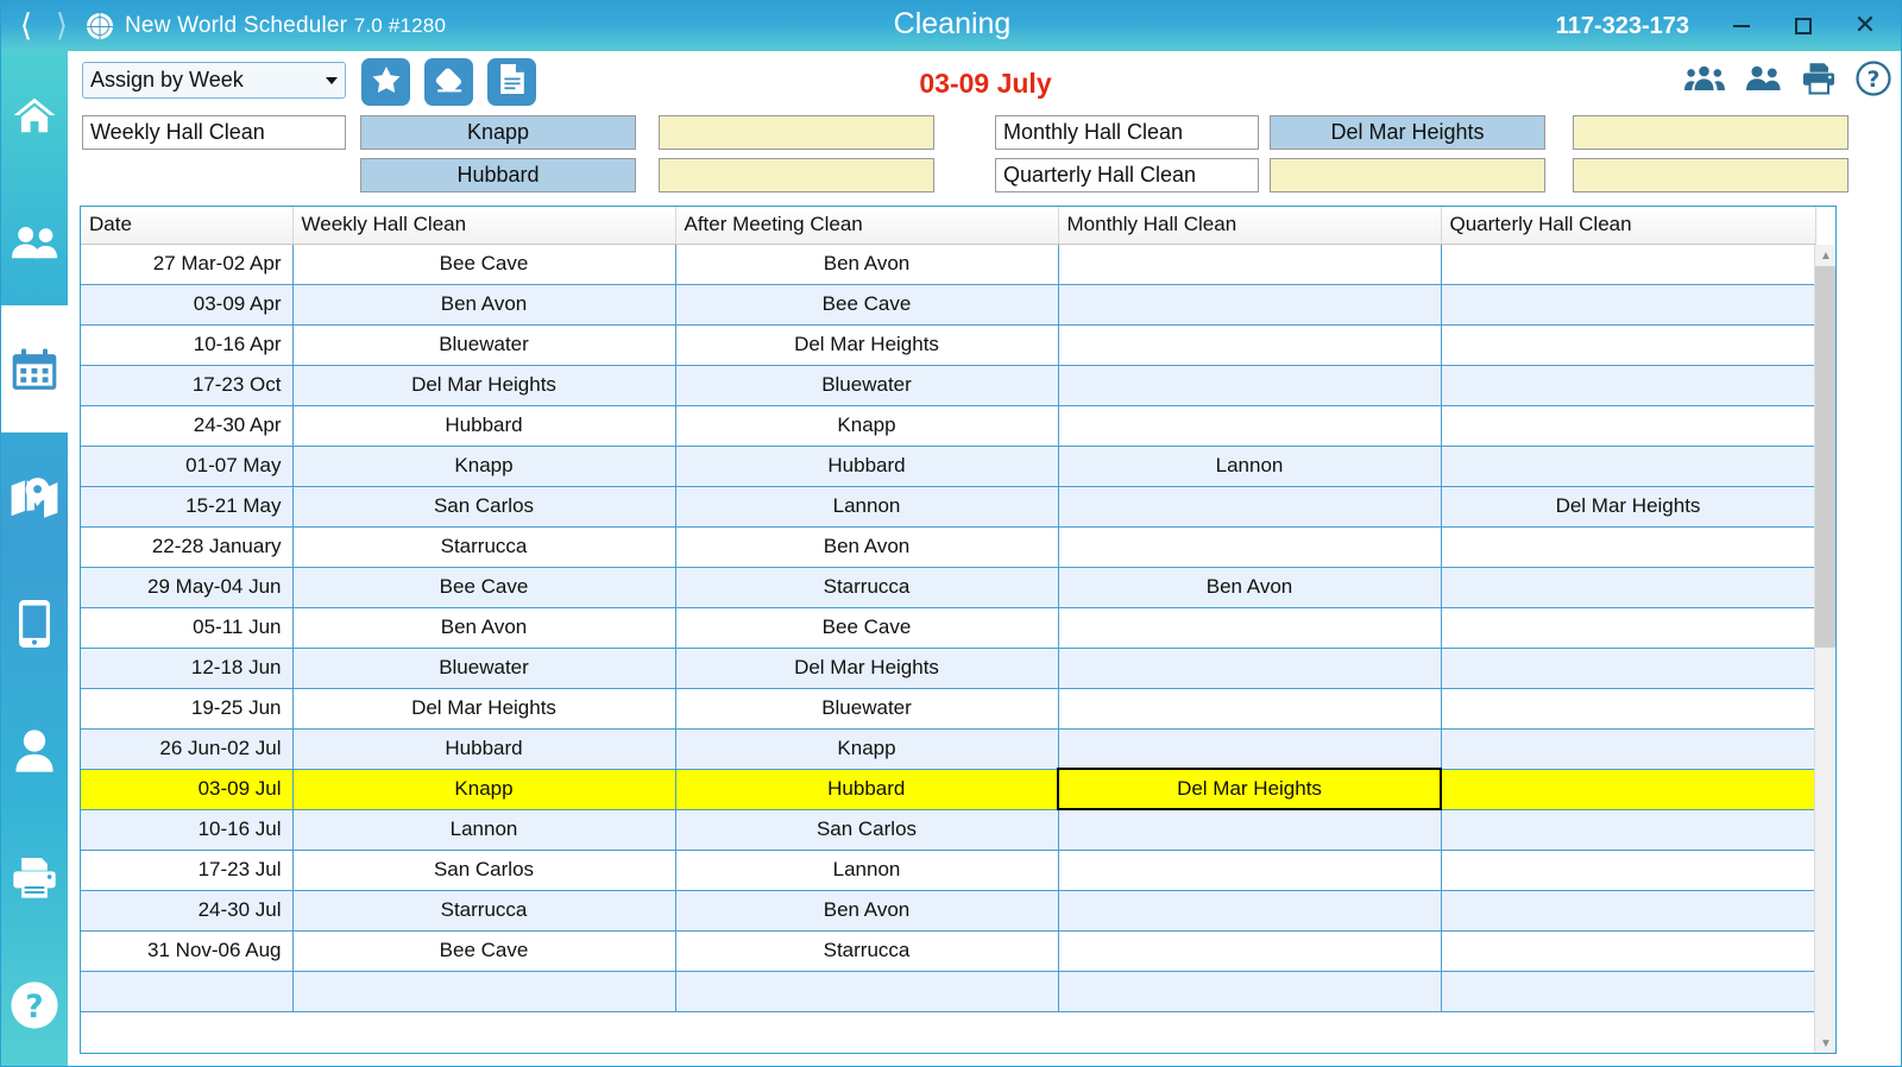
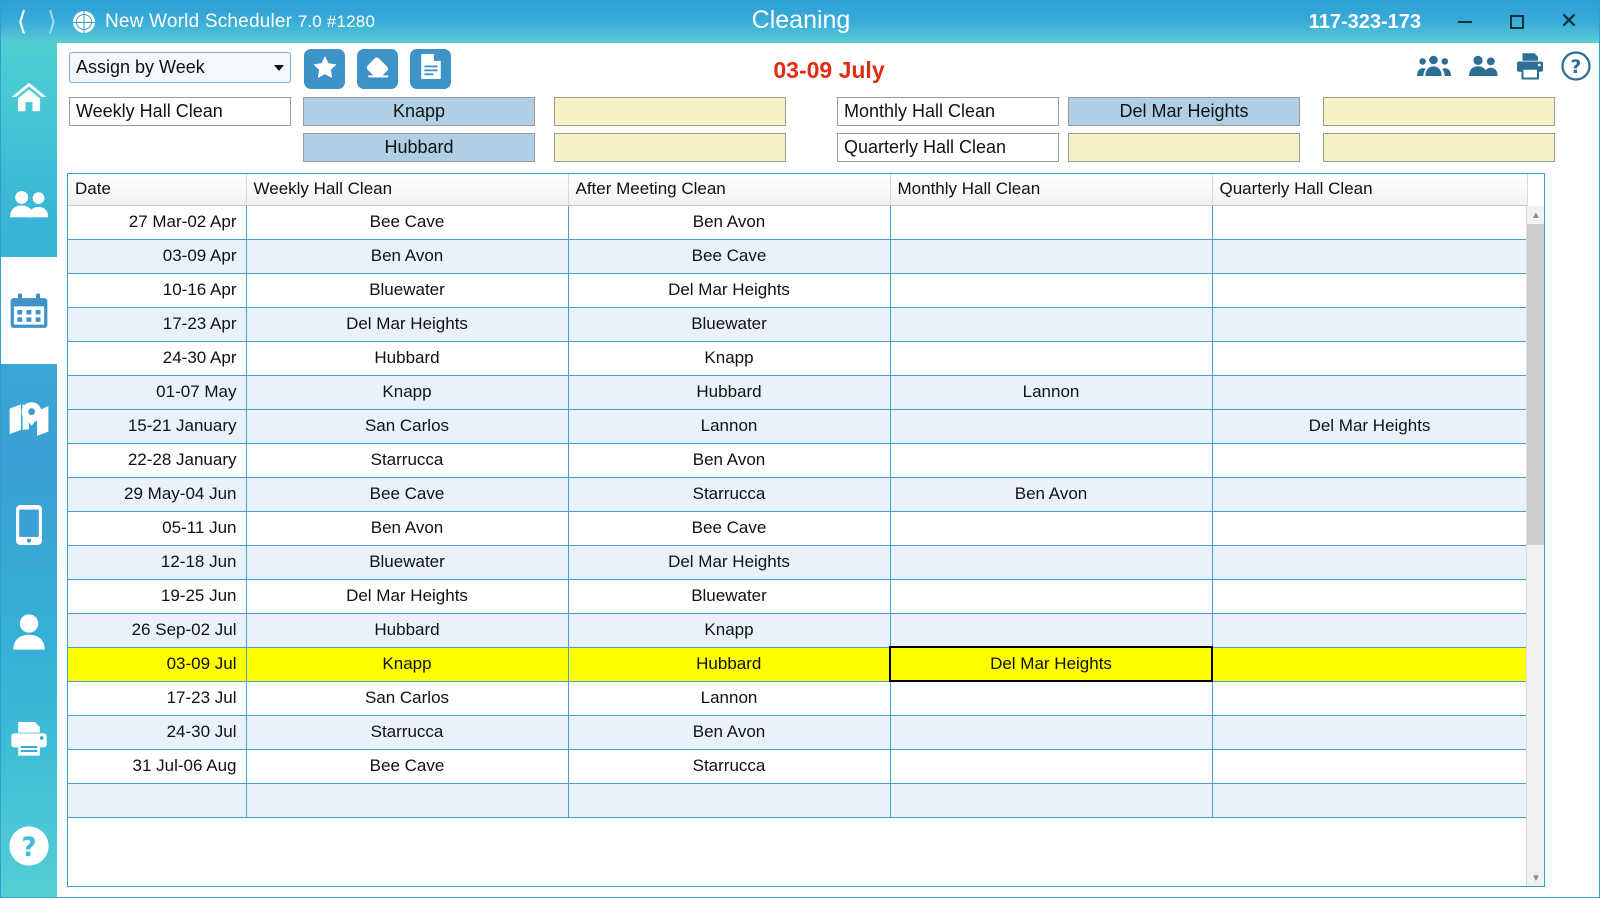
  ⟨
  ⟩
  New World Scheduler 7.0 #1280
  Cleaning
  117-323-173
  ✕
  ?
  Assign by Week
  03-09 July
  ?
  Weekly Hall Clean
  Knapp
  Hubbard
  Monthly Hall Clean
  Del Mar Heights
  Quarterly Hall Clean
  Date	Weekly Hall Clean	After Meeting Clean	Monthly Hall Clean	Quarterly Hall Clean
  27 Mar-02 Apr	Bee Cave	Ben Avon
  03-09 Apr	Ben Avon	Bee Cave
  10-16 Apr	Bluewater	Del Mar Heights
- 17-23 Oct	Del Mar Heights	Bluewater
+ 17-23 Apr	Del Mar Heights	Bluewater
  24-30 Apr	Hubbard	Knapp
  01-07 May	Knapp	Hubbard	Lannon
- 15-21 May	San Carlos	Lannon		Del Mar Heights
+ 15-21 January	San Carlos	Lannon		Del Mar Heights
  22-28 January	Starrucca	Ben Avon
  29 May-04 Jun	Bee Cave	Starrucca	Ben Avon
  05-11 Jun	Ben Avon	Bee Cave
  12-18 Jun	Bluewater	Del Mar Heights
  19-25 Jun	Del Mar Heights	Bluewater
- 26 Jun-02 Jul	Hubbard	Knapp
+ 26 Sep-02 Jul	Hubbard	Knapp
  03-09 Jul	Knapp	Hubbard	Del Mar Heights
- 10-16 Jul	Lannon	San Carlos
  17-23 Jul	San Carlos	Lannon
  24-30 Jul	Starrucca	Ben Avon
- 31 Nov-06 Aug	Bee Cave	Starrucca
+ 31 Jul-06 Aug	Bee Cave	Starrucca
  ▲
  ▼
